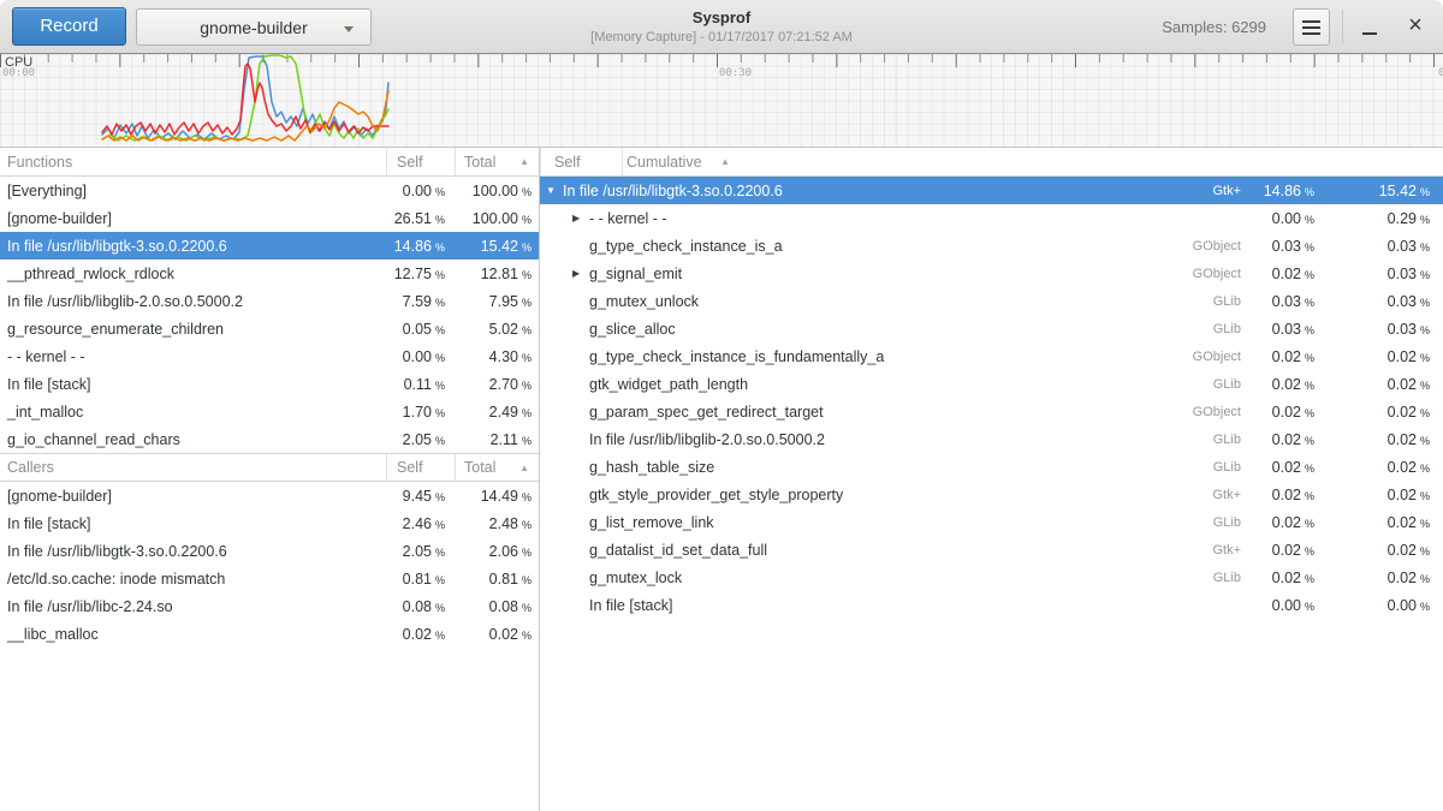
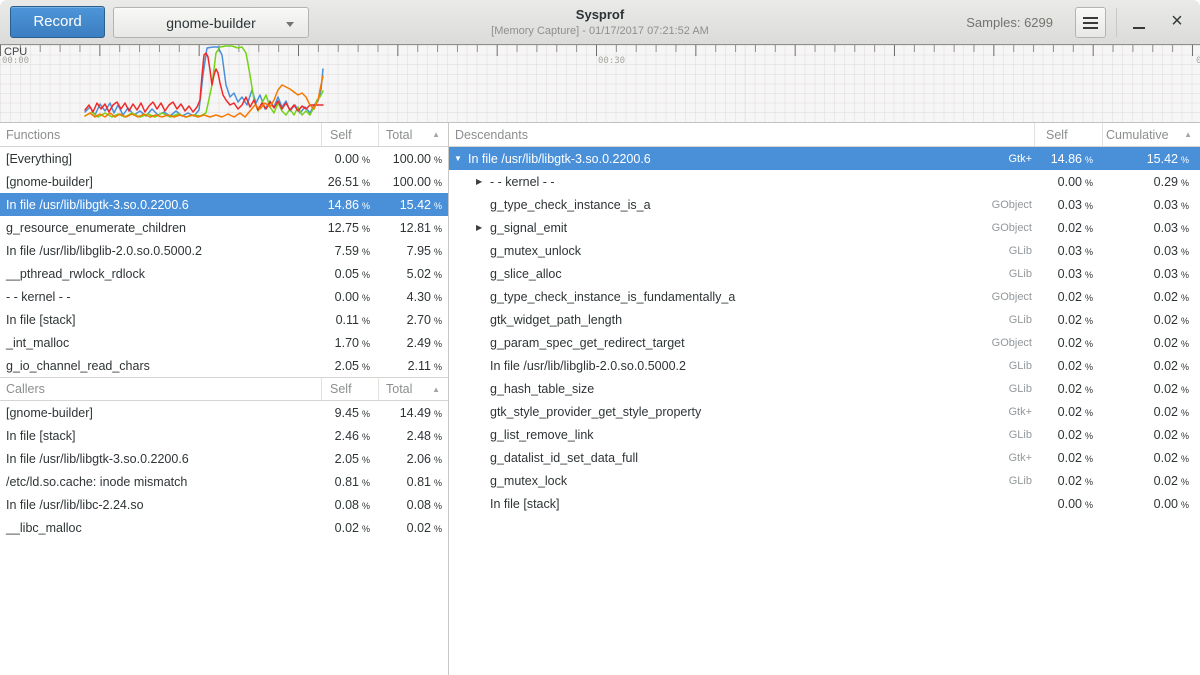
  Record
  gnome-builder
  Sysprof
  [Memory Capture] - 01/17/2017 07:21:52 AM
  Samples: 6299
  ×
  CPU
  00:00
  00:30
  Functions
  Self
  Total
  ▲
  [Everything]
  0.00 %
  100.00 %
  [gnome-builder]
  26.51 %
  100.00 %
  In file /usr/lib/libgtk-3.so.0.2200.6
  14.86 %
  15.42 %
- __pthread_rwlock_rdlock
+ g_resource_enumerate_children
  12.75 %
  12.81 %
  In file /usr/lib/libglib-2.0.so.0.5000.2
  7.59 %
  7.95 %
- g_resource_enumerate_children
+ __pthread_rwlock_rdlock
  0.05 %
  5.02 %
  - - kernel - -
  0.00 %
  4.30 %
  In file [stack]
  0.11 %
  2.70 %
  _int_malloc
  1.70 %
  2.49 %
  g_io_channel_read_chars
  2.05 %
  2.11 %
  Callers
  Self
  Total
  ▲
  [gnome-builder]
  9.45 %
  14.49 %
  In file [stack]
  2.46 %
  2.48 %
  In file /usr/lib/libgtk-3.so.0.2200.6
  2.05 %
  2.06 %
  /etc/ld.so.cache: inode mismatch
  0.81 %
  0.81 %
  In file /usr/lib/libc-2.24.so
  0.08 %
  0.08 %
  __libc_malloc
  0.02 %
  0.02 %
+ Descendants
  Self
  Cumulative
  ▲
  ▼
  In file /usr/lib/libgtk-3.so.0.2200.6
  Gtk+
  14.86 %
  15.42 %
  ▶
  - - kernel - -
  0.00 %
  0.29 %
  g_type_check_instance_is_a
  GObject
  0.03 %
  0.03 %
  ▶
  g_signal_emit
  GObject
  0.02 %
  0.03 %
  g_mutex_unlock
  GLib
  0.03 %
  0.03 %
  g_slice_alloc
  GLib
  0.03 %
  0.03 %
  g_type_check_instance_is_fundamentally_a
  GObject
  0.02 %
  0.02 %
  gtk_widget_path_length
  GLib
  0.02 %
  0.02 %
  g_param_spec_get_redirect_target
  GObject
  0.02 %
  0.02 %
  In file /usr/lib/libglib-2.0.so.0.5000.2
  GLib
  0.02 %
  0.02 %
  g_hash_table_size
  GLib
  0.02 %
  0.02 %
  gtk_style_provider_get_style_property
  Gtk+
  0.02 %
  0.02 %
  g_list_remove_link
  GLib
  0.02 %
  0.02 %
  g_datalist_id_set_data_full
  Gtk+
  0.02 %
  0.02 %
  g_mutex_lock
  GLib
  0.02 %
  0.02 %
  In file [stack]
  0.00 %
  0.00 %
